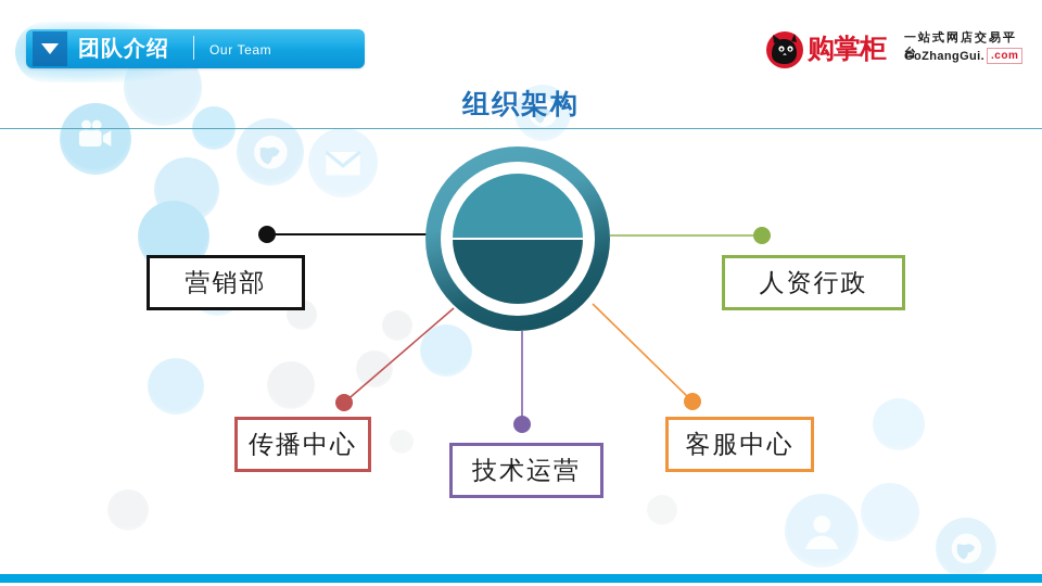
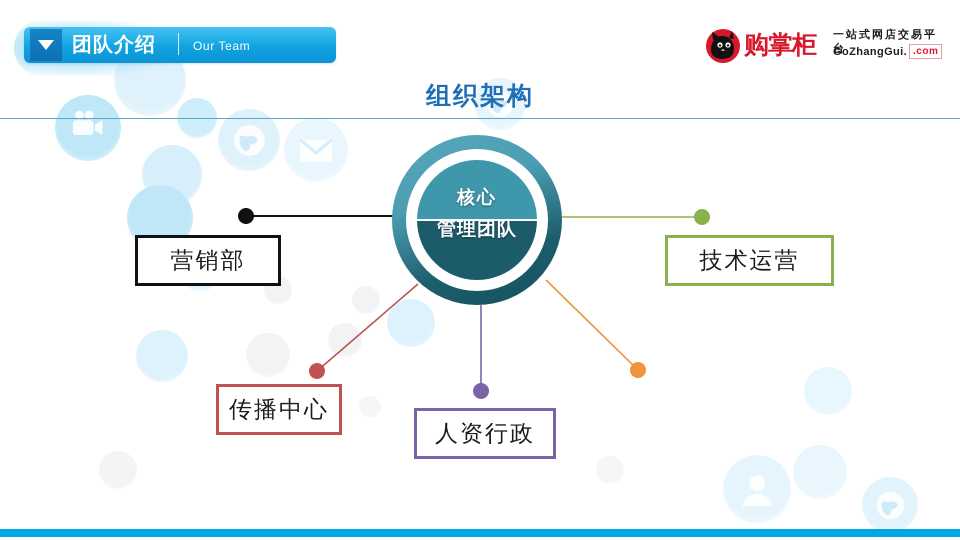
  团队介绍
  Our Team
  购掌柜
  一站式网店交易平台
  GoZhangGui.
  .com
  组织架构
+ 核心
+ 管理团队
  营销部
- 人资行政
+ 技术运营
  传播中心
- 技术运营
+ 人资行政
- 客服中心
